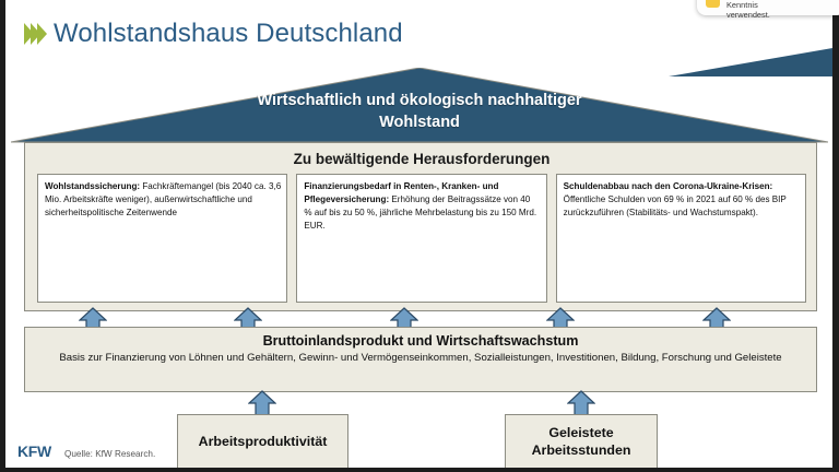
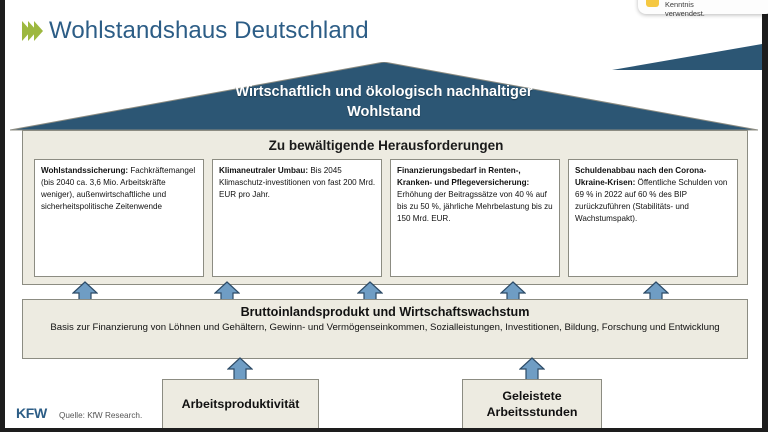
  Wohlstandshaus Deutschland
  Wirtschaftlich und ökologisch nachhaltiger
  Wohlstand
  Zu bewältigende Herausforderungen
  Wohlstandssicherung: Fachkräftemangel (bis 2040 ca. 3,6 Mio. Arbeitskräfte weniger), außenwirtschaftliche und sicherheitspolitische Zeitenwende
+ Klimaneutraler Umbau: Bis 2045 Klimaschutz-investitionen von fast 200 Mrd. EUR pro Jahr.
  Finanzierungsbedarf in Renten-, Kranken- und Pflegeversicherung: Erhöhung der Beitragssätze von 40 % auf bis zu 50 %, jährliche Mehrbelastung bis zu 150 Mrd. EUR.
- Schuldenabbau nach den Corona-Ukraine-Krisen: Öffentliche Schulden von 69 % in 2021 auf 60 % des BIP zurückzuführen (Stabilitäts- und Wachstumspakt).
+ Schuldenabbau nach den Corona-Ukraine-Krisen: Öffentliche Schulden von 69 % in 2022 auf 60 % des BIP zurückzuführen (Stabilitäts- und Wachstumspakt).
  Bruttoinlandsprodukt und Wirtschaftswachstum
- Basis zur Finanzierung von Löhnen und Gehältern, Gewinn- und Vermögenseinkommen, Sozialleistungen, Investitionen, Bildung, Forschung und Geleistete
+ Basis zur Finanzierung von Löhnen und Gehältern, Gewinn- und Vermögenseinkommen, Sozialleistungen, Investitionen, Bildung, Forschung und Entwicklung
  Arbeitsproduktivität
  Geleistete Arbeitsstunden
  KFW
  Quelle: KfW Research.
  verwendest.
